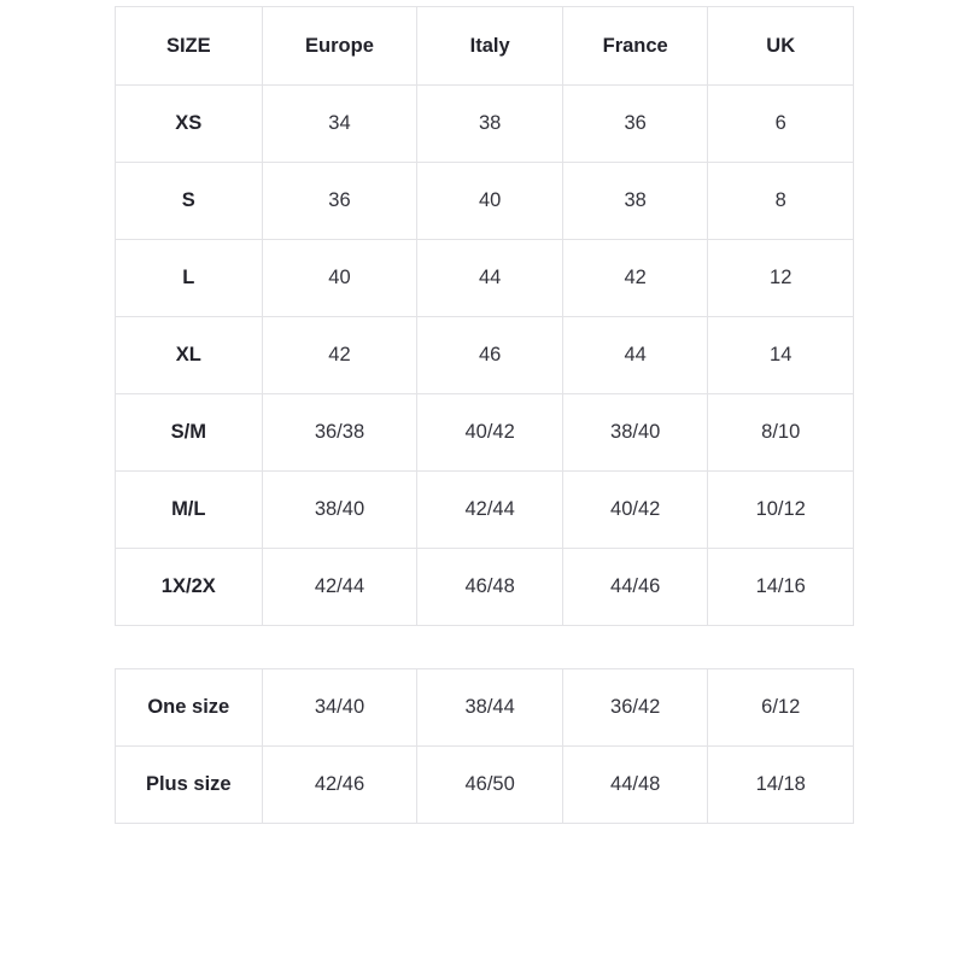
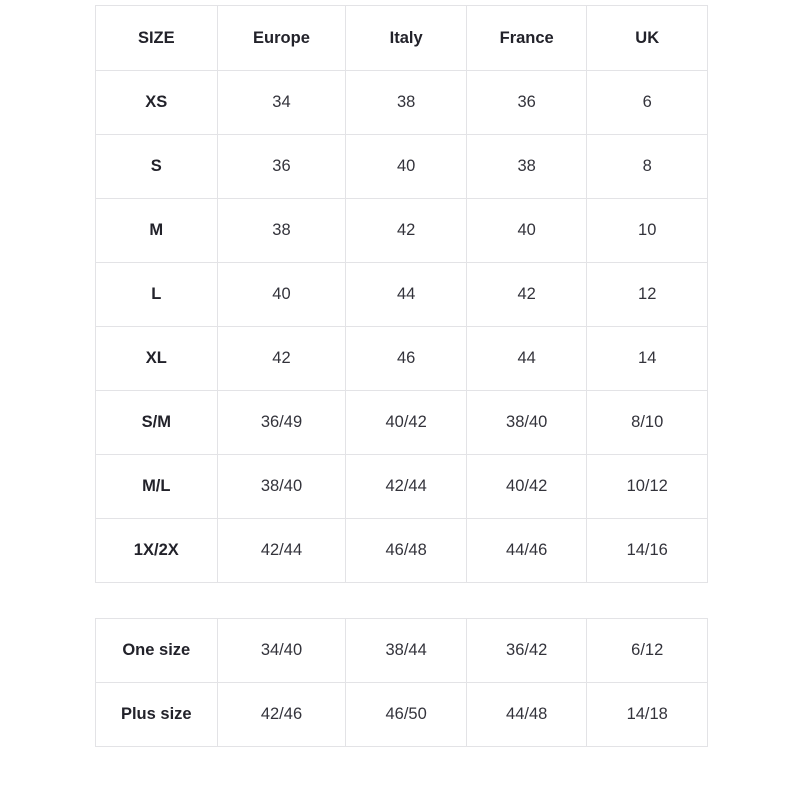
  SIZE	Europe	Italy	France	UK
  XS	34	38	36	6
  S	36	40	38	8
+ M	38	42	40	10
  L	40	44	42	12
  XL	42	46	44	14
- S/M	36/38	40/42	38/40	8/10
+ S/M	36/49	40/42	38/40	8/10
  M/L	38/40	42/44	40/42	10/12
  1X/2X	42/44	46/48	44/46	14/16
  One size	34/40	38/44	36/42	6/12
  Plus size	42/46	46/50	44/48	14/18
